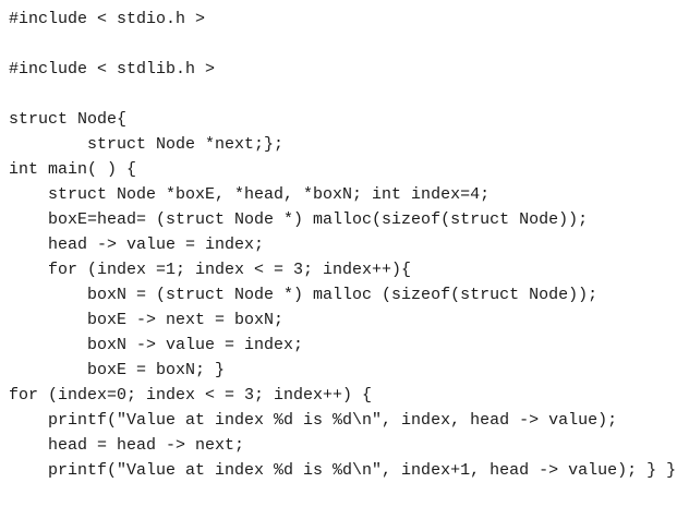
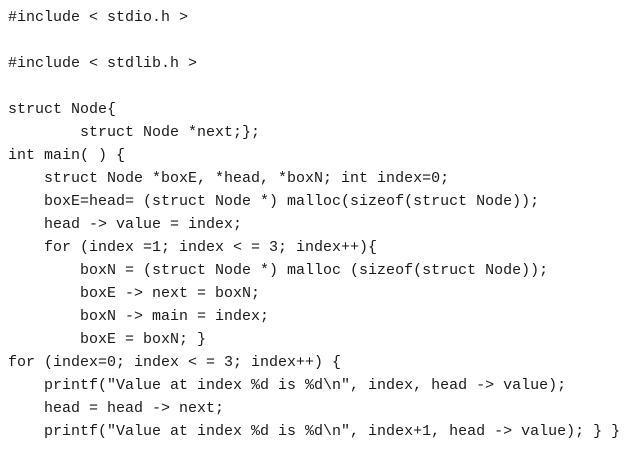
  #include < stdio.h >
  #include < stdlib.h >
  struct Node{
  struct Node *next;};
  int main( ) {
- struct Node *boxE, *head, *boxN; int index=4;
+ struct Node *boxE, *head, *boxN; int index=0;
  boxE=head= (struct Node *) malloc(sizeof(struct Node));
  head -> value = index;
  for (index =1; index < = 3; index++){
  boxN = (struct Node *) malloc (sizeof(struct Node));
  boxE -> next = boxN;
- boxN -> value = index;
+ boxN -> main = index;
  boxE = boxN; }
  for (index=0; index < = 3; index++) {
  printf("Value at index %d is %d\n", index, head -> value);
  head = head -> next;
  printf("Value at index %d is %d\n", index+1, head -> value); } }
